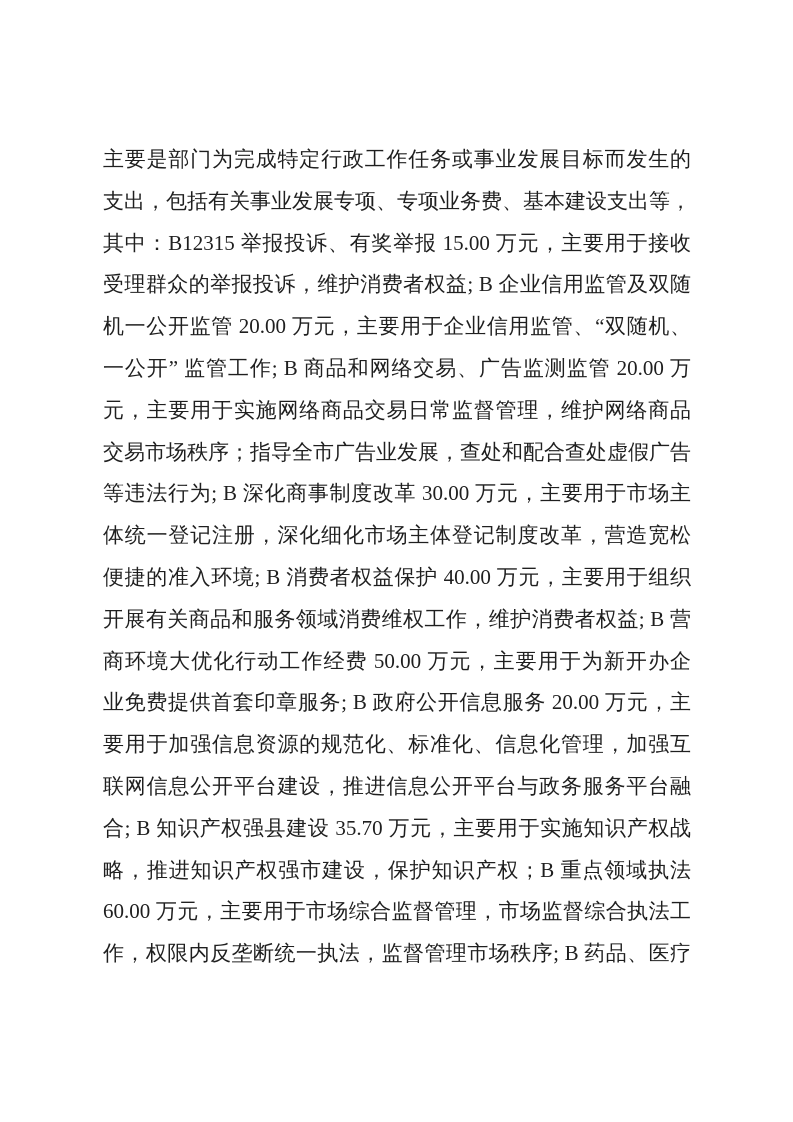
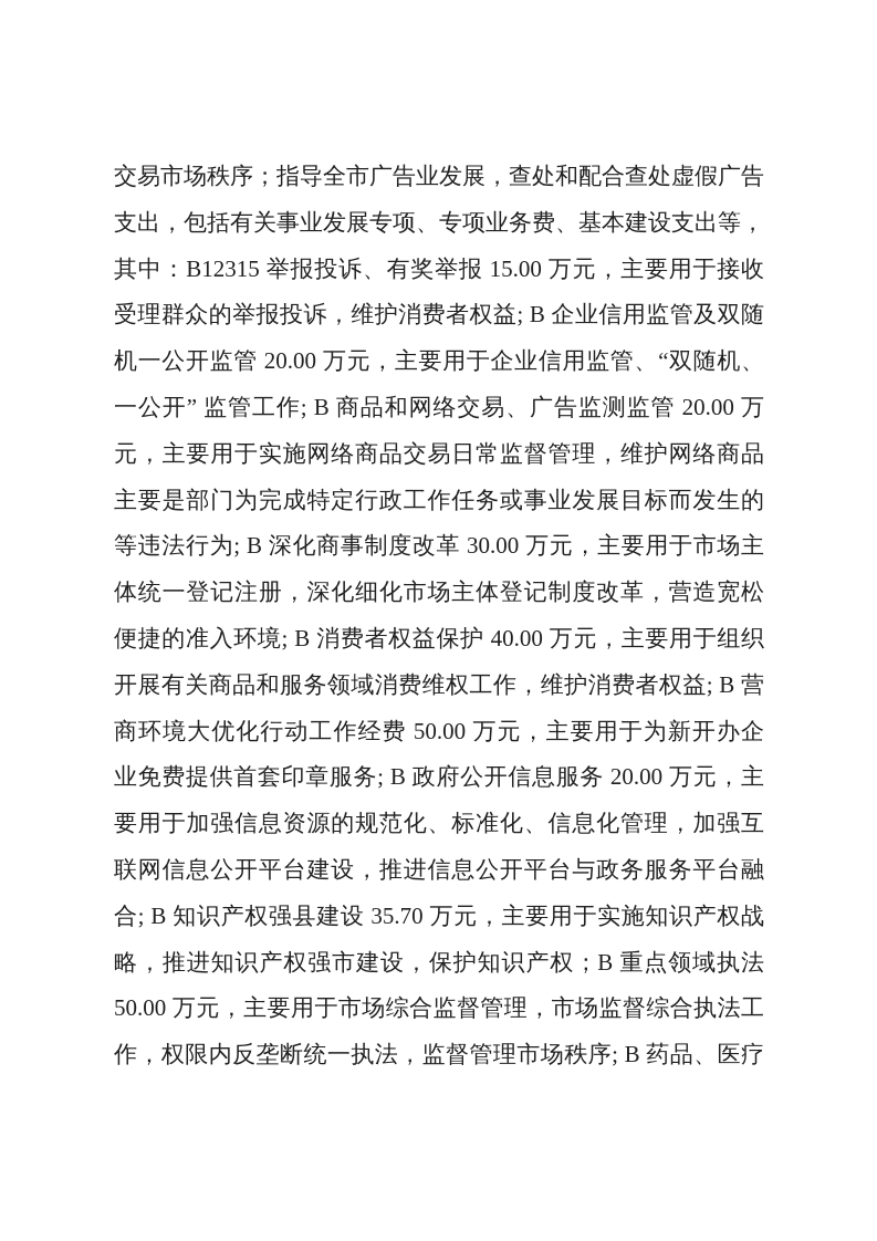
- 主要是部门为完成特定行政工作任务或事业发展目标而发生的
+ 交易市场秩序；指导全市广告业发展，查处和配合查处虚假广告
  支出，包括有关事业发展专项、专项业务费、基本建设支出等，
  其中：B12315 举报投诉、有奖举报 15.00 万元，主要用于接收
  受理群众的举报投诉，维护消费者权益; B 企业信用监管及双随
  机一公开监管 20.00 万元，主要用于企业信用监管、“双随机、
  一公开” 监管工作; B 商品和网络交易、广告监测监管 20.00 万
  元，主要用于实施网络商品交易日常监督管理，维护网络商品
- 交易市场秩序；指导全市广告业发展，查处和配合查处虚假广告
+ 主要是部门为完成特定行政工作任务或事业发展目标而发生的
  等违法行为; B 深化商事制度改革 30.00 万元，主要用于市场主
  体统一登记注册，深化细化市场主体登记制度改革，营造宽松
  便捷的准入环境; B 消费者权益保护 40.00 万元，主要用于组织
  开展有关商品和服务领域消费维权工作，维护消费者权益; B 营
  商环境大优化行动工作经费 50.00 万元，主要用于为新开办企
  业免费提供首套印章服务; B 政府公开信息服务 20.00 万元，主
  要用于加强信息资源的规范化、标准化、信息化管理，加强互
  联网信息公开平台建设，推进信息公开平台与政务服务平台融
  合; B 知识产权强县建设 35.70 万元，主要用于实施知识产权战
  略，推进知识产权强市建设，保护知识产权；B 重点领域执法
- 60.00 万元，主要用于市场综合监督管理，市场监督综合执法工
+ 50.00 万元，主要用于市场综合监督管理，市场监督综合执法工
  作，权限内反垄断统一执法，监督管理市场秩序; B 药品、医疗
